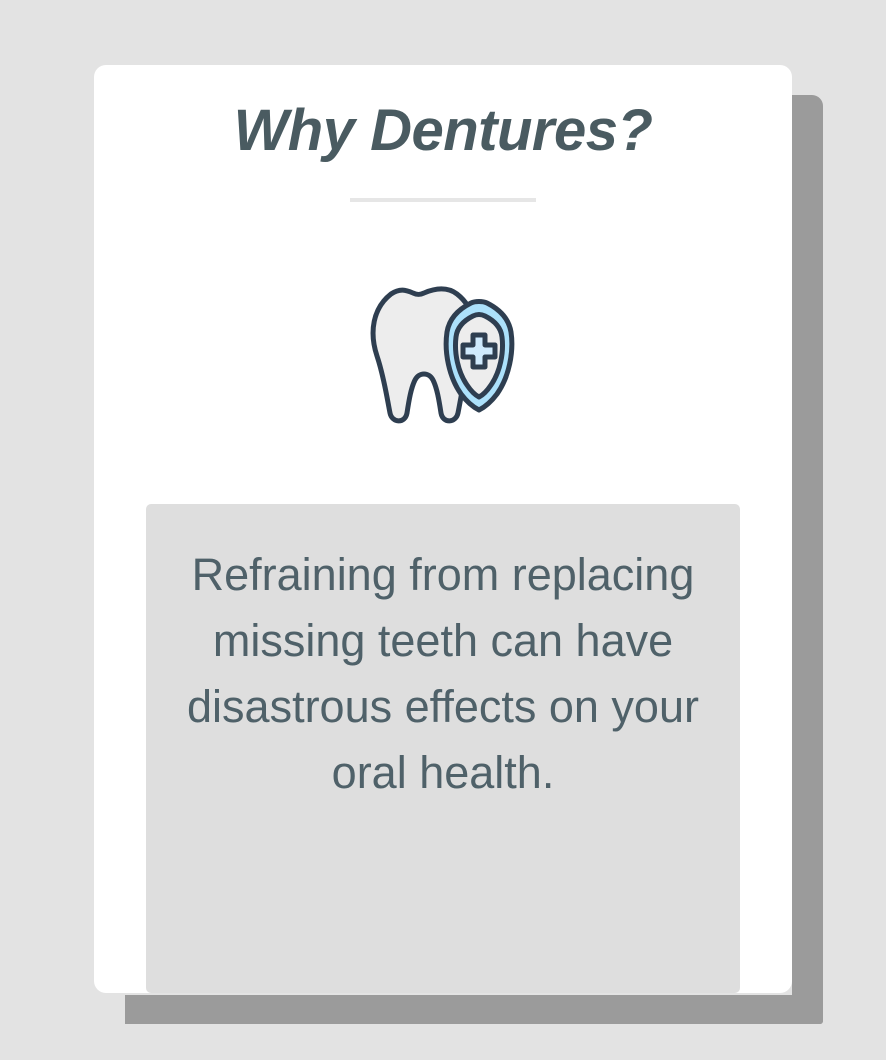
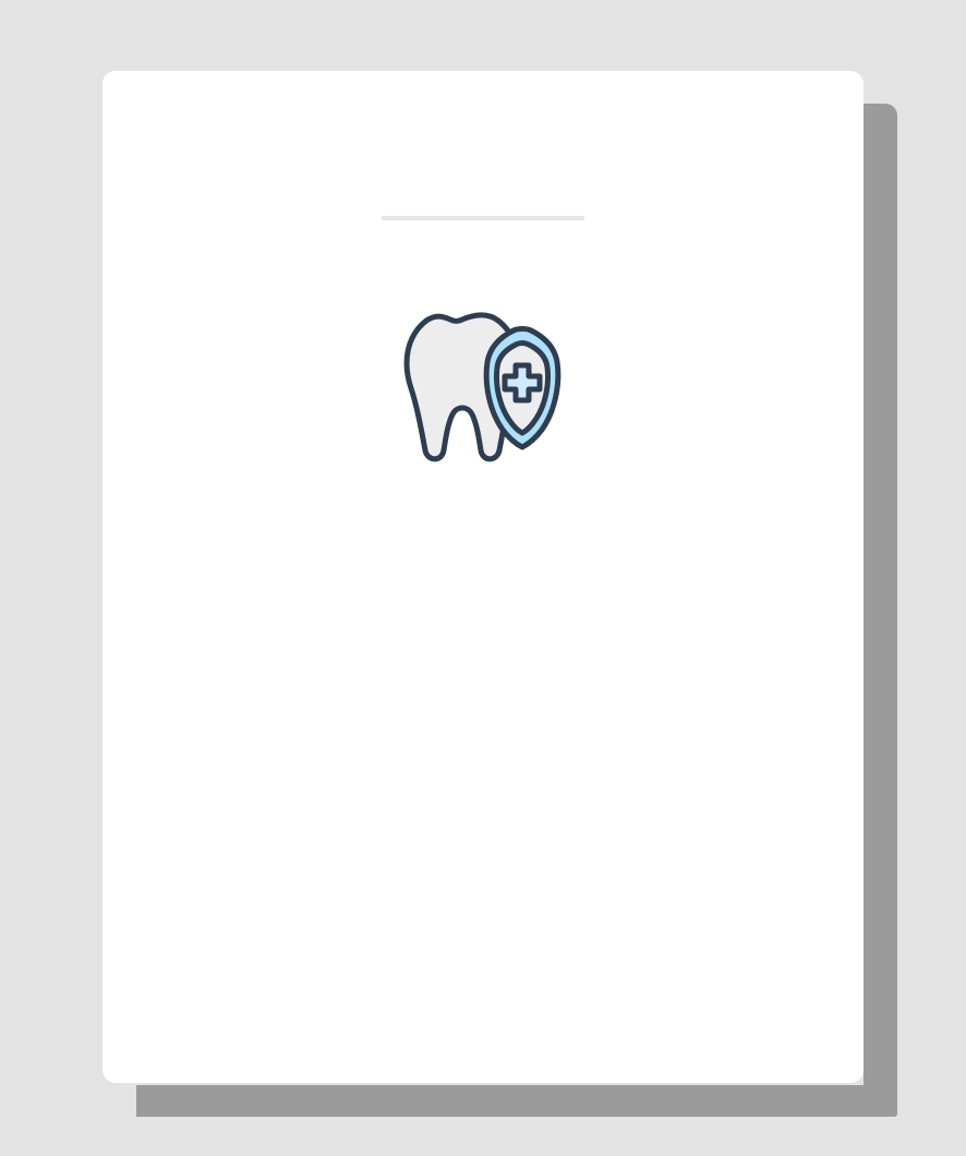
- Why Dentures?
- Refraining from replacing missing teeth can have disastrous effects on your oral health.
